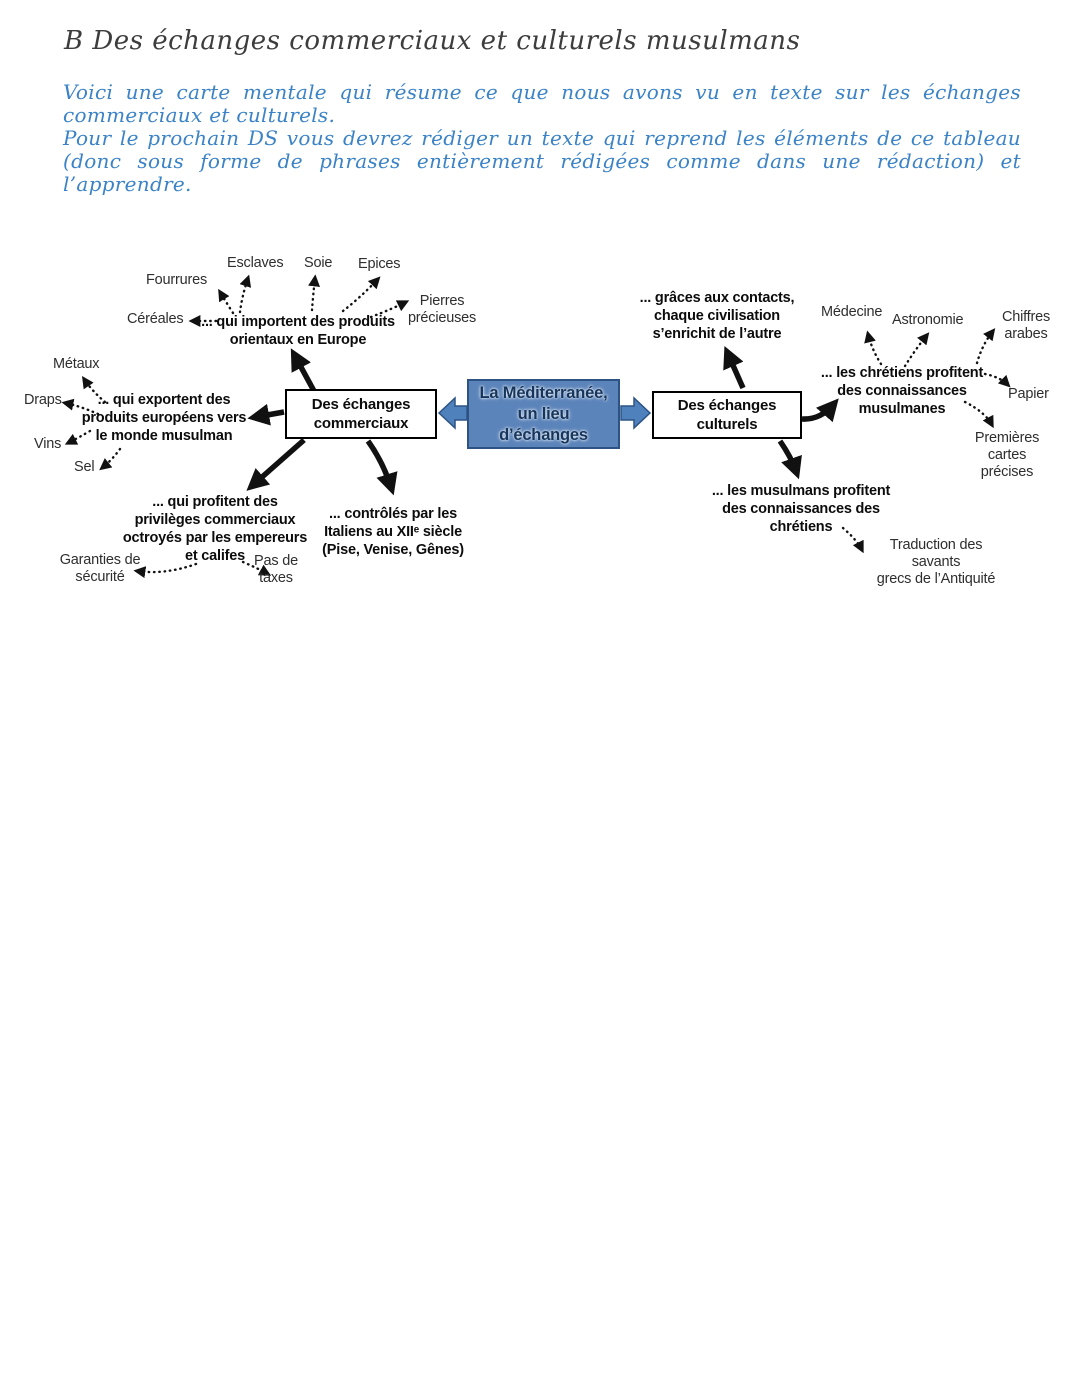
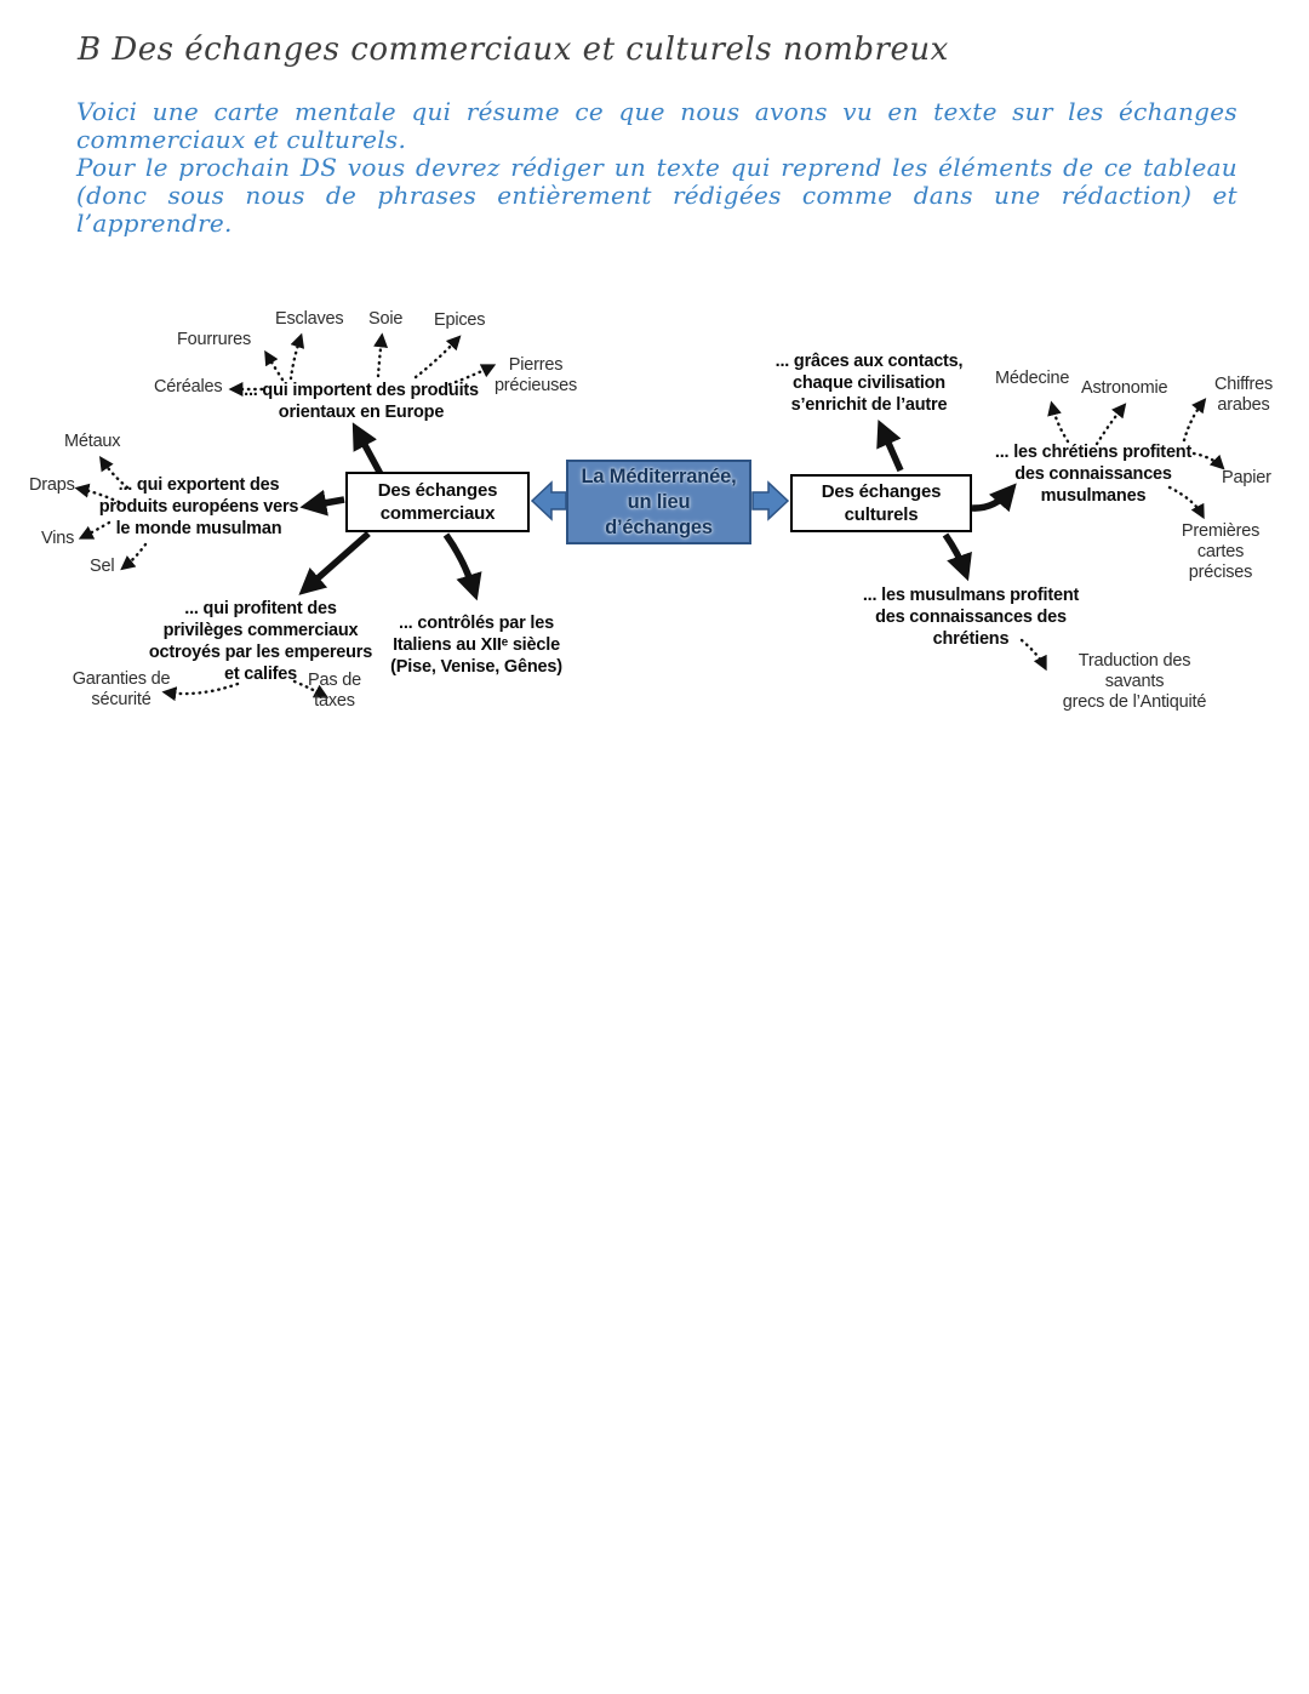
- B Des échanges commerciaux et culturels musulmans
+ B Des échanges commerciaux et culturels nombreux
  Voici une carte mentale qui résume ce que nous avons vu en texte sur les échanges commerciaux et culturels.
- Pour le prochain DS vous devrez rédiger un texte qui reprend les éléments de ce tableau (donc sous forme de phrases entièrement rédigées comme dans une rédaction) et l’apprendre.
+ Pour le prochain DS vous devrez rédiger un texte qui reprend les éléments de ce tableau (donc sous nous de phrases entièrement rédigées comme dans une rédaction) et l’apprendre.
  Des échanges
  commerciaux
  La Méditerranée,
  un lieu
  d’échanges
  Des échanges
  culturels
  ... qui importent des produits
  orientaux en Europe
  Fourrures
  Esclaves
  Soie
  Epices
  Céréales
  Pierres
  précieuses
  ... qui exportent des
  produits européens vers
  le monde musulman
  Métaux
  Draps
  Vins
  Sel
  ... qui profitent des
  privilèges commerciaux
  octroyés par les empereurs
  et califes
  Garanties de
  sécurité
  Pas de
  taxes
  ... contrôlés par les
  Italiens au XIIᵉ siècle
  (Pise, Venise, Gênes)
  ... grâces aux contacts,
  chaque civilisation
  s’enrichit de l’autre
  ... les chrétiens profitent
  des connaissances
  musulmanes
  Médecine
  Astronomie
  Chiffres
  arabes
  Papier
  Premières
  cartes précises
  ... les musulmans profitent
  des connaissances des
  chrétiens
  Traduction des savants
  grecs de l’Antiquité
